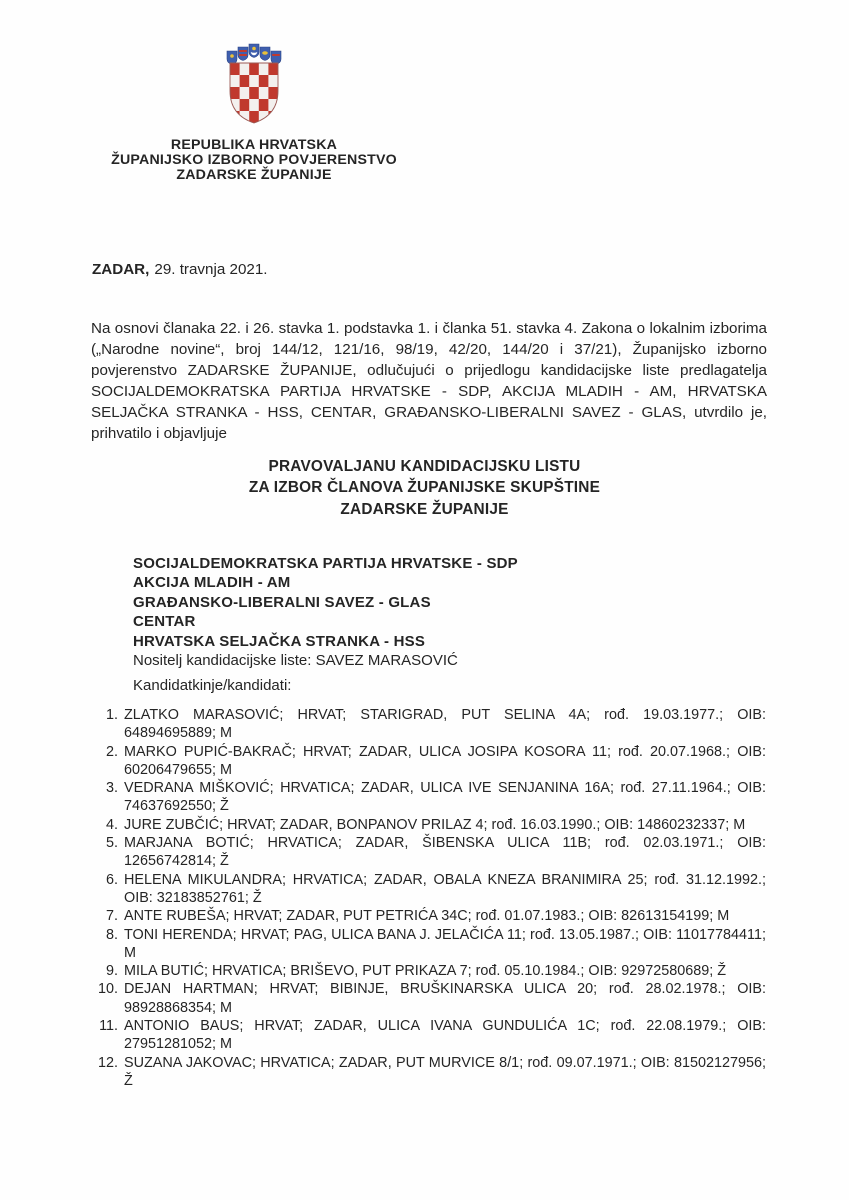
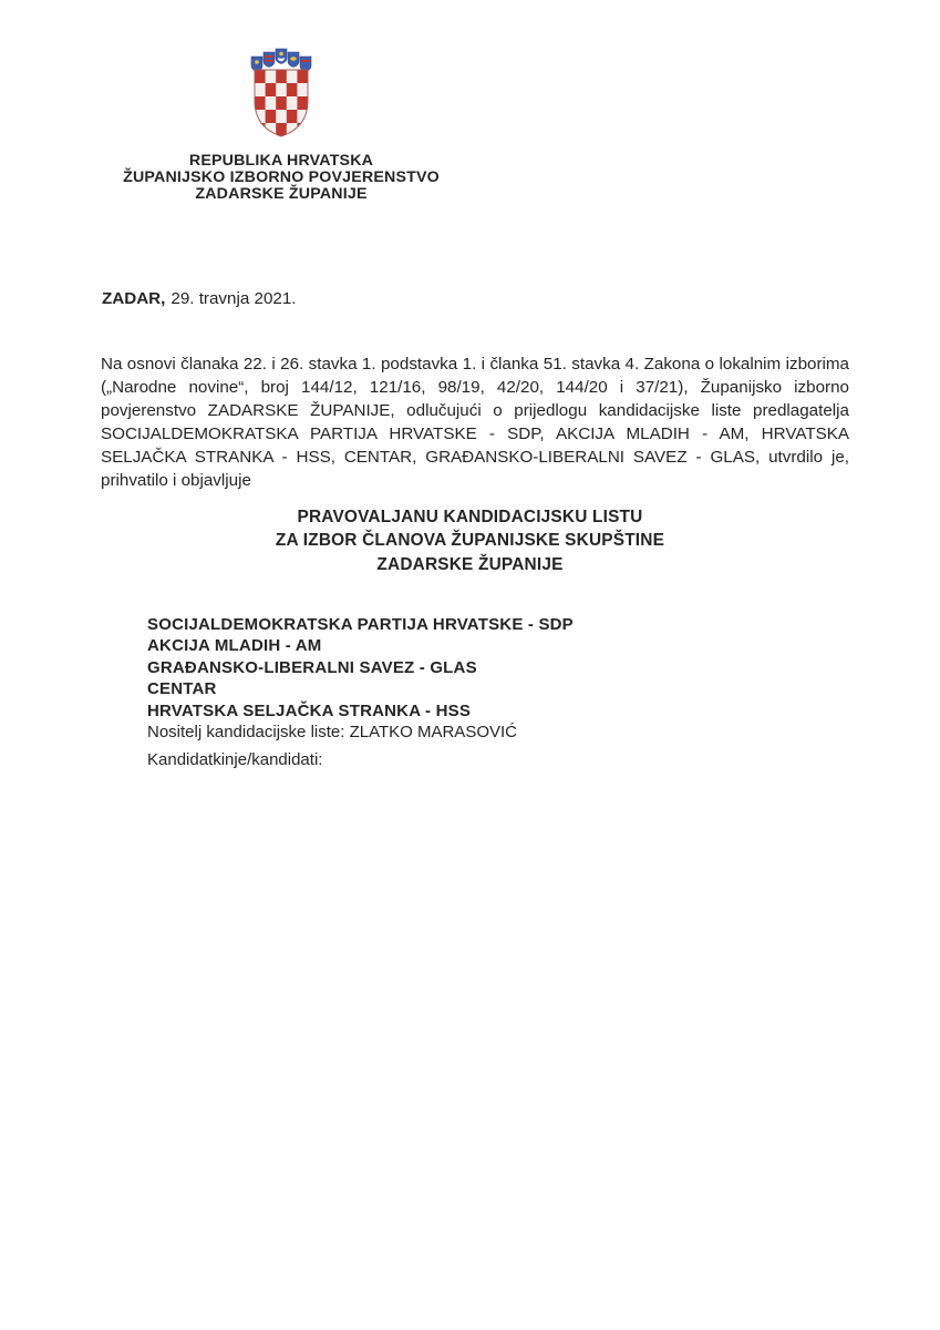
  REPUBLIKA HRVATSKA
  ŽUPANIJSKO IZBORNO POVJERENSTVO
  ZADARSKE ŽUPANIJE
  ZADAR, 29. travnja 2021.
  Na osnovi članaka 22. i 26. stavka 1. podstavka 1. i članka 51. stavka 4. Zakona o lokalnim izborima („Narodne novine“, broj 144/12, 121/16, 98/19, 42/20, 144/20 i 37/21), Županijsko izborno povjerenstvo ZADARSKE ŽUPANIJE, odlučujući o prijedlogu kandidacijske liste predlagatelja SOCIJALDEMOKRATSKA PARTIJA HRVATSKE - SDP, AKCIJA MLADIH - AM, HRVATSKA SELJAČKA STRANKA - HSS, CENTAR, GRAĐANSKO-LIBERALNI SAVEZ - GLAS, utvrdilo je, prihvatilo i objavljuje
  PRAVOVALJANU KANDIDACIJSKU LISTU
  ZA IZBOR ČLANOVA ŽUPANIJSKE SKUPŠTINE
  ZADARSKE ŽUPANIJE
  SOCIJALDEMOKRATSKA PARTIJA HRVATSKE - SDP
  AKCIJA MLADIH - AM
  GRAĐANSKO-LIBERALNI SAVEZ - GLAS
  CENTAR
  HRVATSKA SELJAČKA STRANKA - HSS
- Nositelj kandidacijske liste: SAVEZ MARASOVIĆ
+ Nositelj kandidacijske liste: ZLATKO MARASOVIĆ
  Kandidatkinje/kandidati:
- 1.
- ZLATKO MARASOVIĆ; HRVAT; STARIGRAD, PUT SELINA 4A; rođ. 19.03.1977.; OIB: 64894695889; M
- 2.
- MARKO PUPIĆ-BAKRAČ; HRVAT; ZADAR, ULICA JOSIPA KOSORA 11; rođ. 20.07.1968.; OIB: 60206479655; M
- 3.
- VEDRANA MIŠKOVIĆ; HRVATICA; ZADAR, ULICA IVE SENJANINA 16A; rođ. 27.11.1964.; OIB: 74637692550; Ž
- 4.
- JURE ZUBČIĆ; HRVAT; ZADAR, BONPANOV PRILAZ 4; rođ. 16.03.1990.; OIB: 14860232337; M
- 5.
- MARJANA BOTIĆ; HRVATICA; ZADAR, ŠIBENSKA ULICA 11B; rođ. 02.03.1971.; OIB: 12656742814; Ž
- 6.
- HELENA MIKULANDRA; HRVATICA; ZADAR, OBALA KNEZA BRANIMIRA 25; rođ. 31.12.1992.; OIB: 32183852761; Ž
- 7.
- ANTE RUBEŠA; HRVAT; ZADAR, PUT PETRIĆA 34C; rođ. 01.07.1983.; OIB: 82613154199; M
- 8.
- TONI HERENDA; HRVAT; PAG, ULICA BANA J. JELAČIĆA 11; rođ. 13.05.1987.; OIB: 11017784411; M
- 9.
- MILA BUTIĆ; HRVATICA; BRIŠEVO, PUT PRIKAZA 7; rođ. 05.10.1984.; OIB: 92972580689; Ž
- 10.
- DEJAN HARTMAN; HRVAT; BIBINJE, BRUŠKINARSKA ULICA 20; rođ. 28.02.1978.; OIB: 98928868354; M
- 11.
- ANTONIO BAUS; HRVAT; ZADAR, ULICA IVANA GUNDULIĆA 1C; rođ. 22.08.1979.; OIB: 27951281052; M
- 12.
- SUZANA JAKOVAC; HRVATICA; ZADAR, PUT MURVICE 8/1; rođ. 09.07.1971.; OIB: 81502127956; Ž
